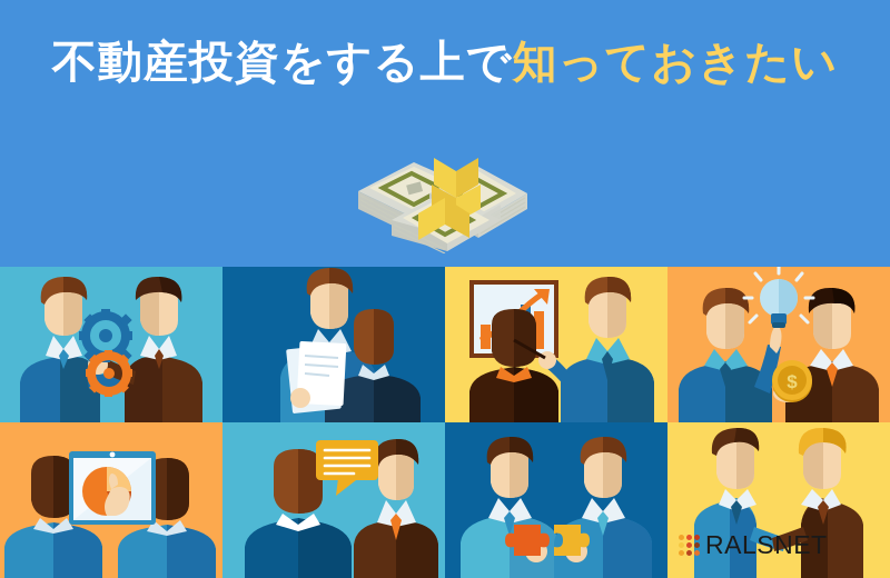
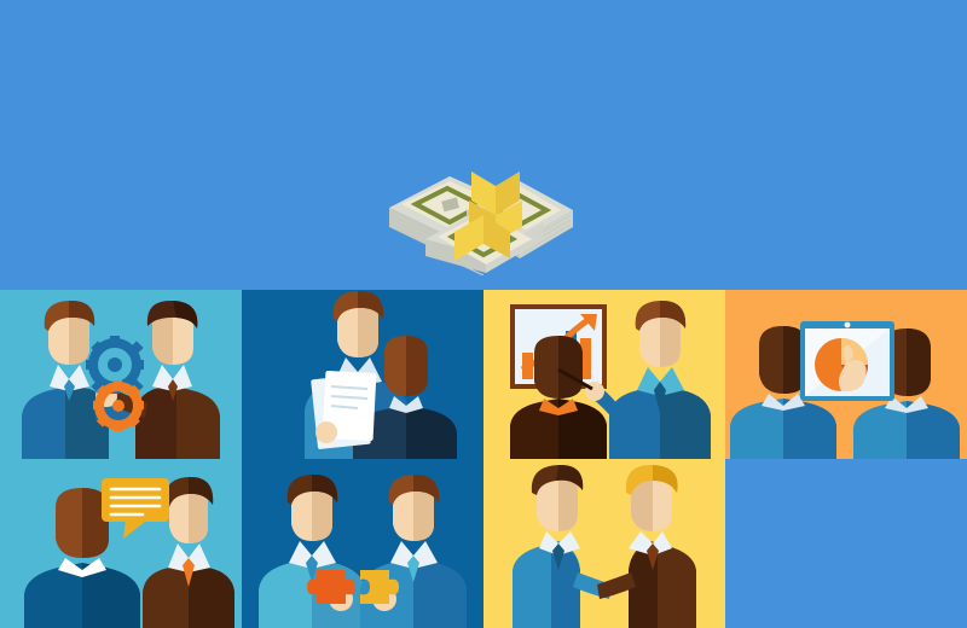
- 不動産投資をする上で知っておきたい
- $
- RALSNET
